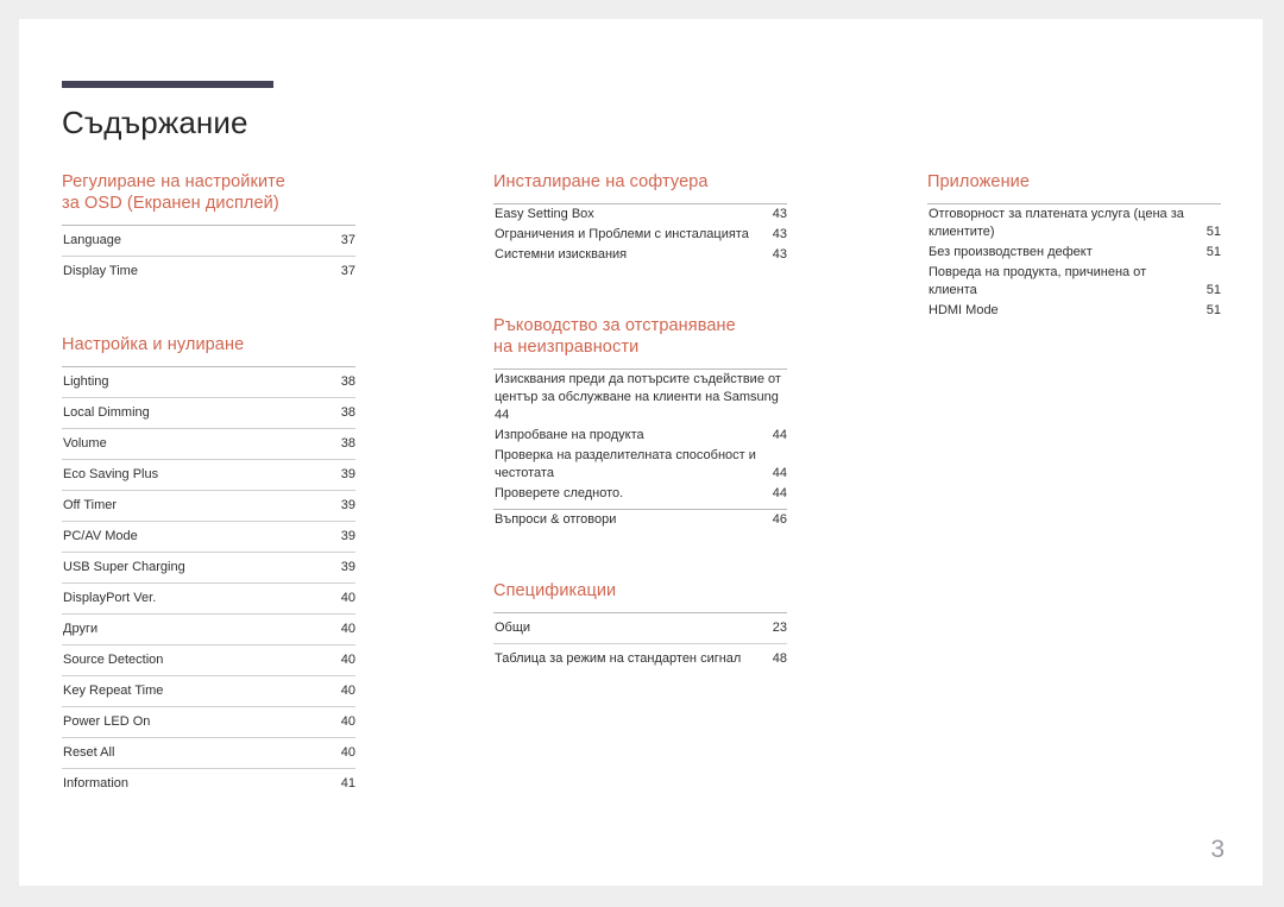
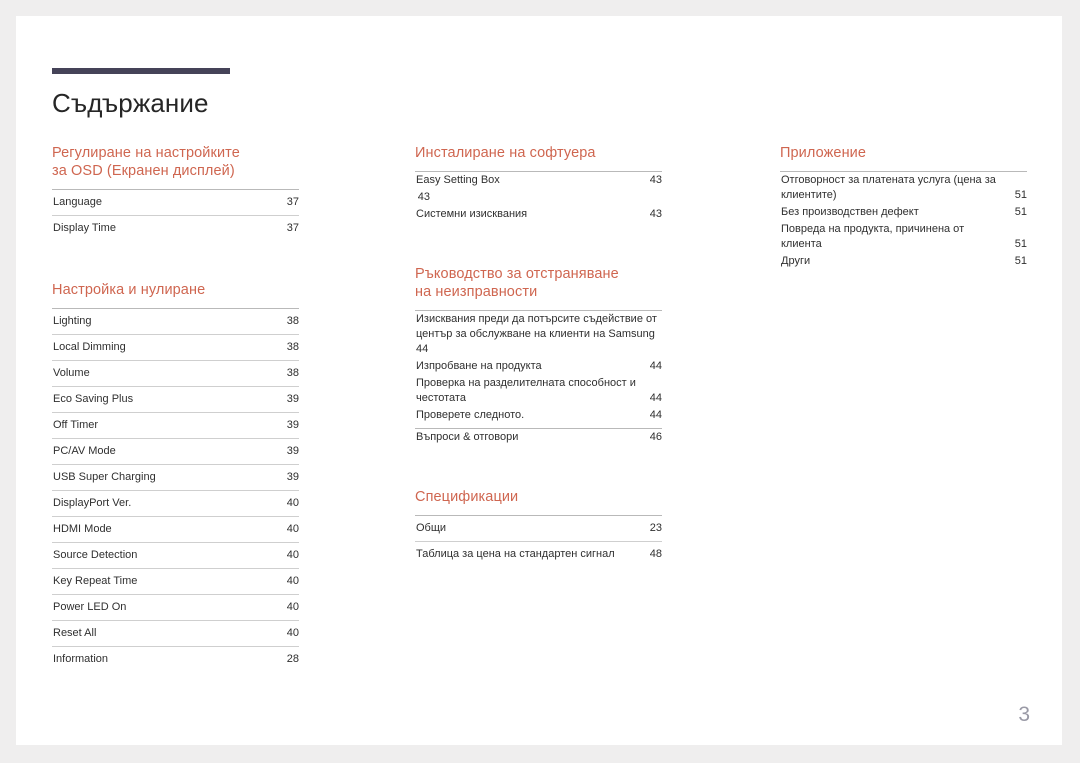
  Съдържание
  Регулиране на настройките
  за OSD (Екранен дисплей)
  Language
  37
  Display Time
  37
  Настройка и нулиране
  Lighting
  38
  Local Dimming
  38
  Volume
  38
  Eco Saving Plus
  39
  Off Timer
  39
  PC/AV Mode
  39
  USB Super Charging
  39
  DisplayPort Ver.
  40
- Други
+ HDMI Mode
  40
  Source Detection
  40
  Key Repeat Time
  40
  Power LED On
  40
  Reset All
  40
  Information
- 41
+ 28
  Инсталиране на софтуера
  Easy Setting Box
  43
- Ограничения и Проблеми с инсталацията
  43
  Системни изисквания
  43
  Ръководство за отстраняване
  на неизправности
  Изисквания преди да потърсите съдействие от център за обслужване на клиенти на Samsung 44
  Изпробване на продукта
  44
  Проверка на разделителната способност и честотата
  44
  Проверете следното.
  44
  Въпроси & отговори
  46
  Спецификации
  Общи
  23
- Таблица за режим на стандартен сигнал
+ Таблица за цена на стандартен сигнал
  48
  Приложение
  Отговорност за платената услуга (цена за клиентите)
  51
  Без производствен дефект
  51
  Повреда на продукта, причинена от клиента
  51
- HDMI Mode
+ Други
  51
  3
